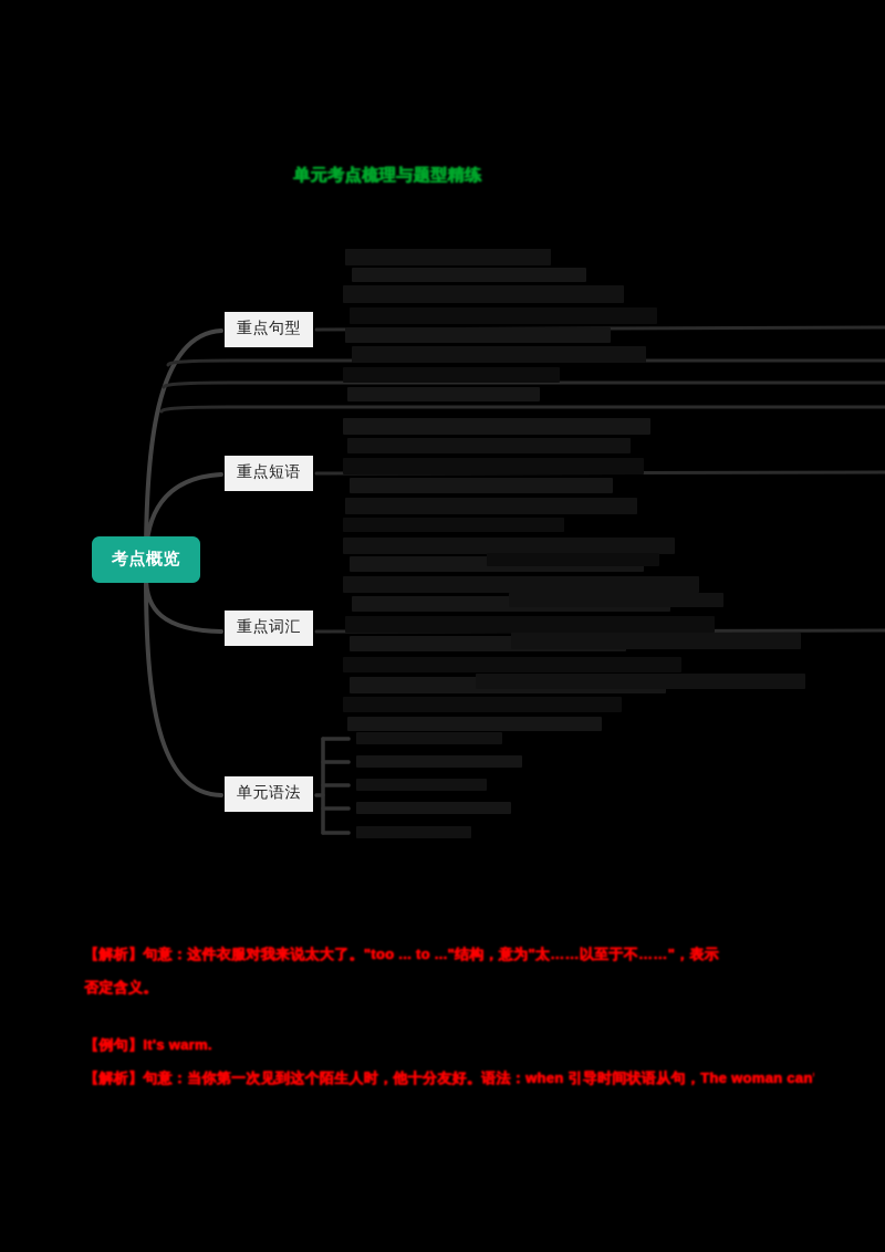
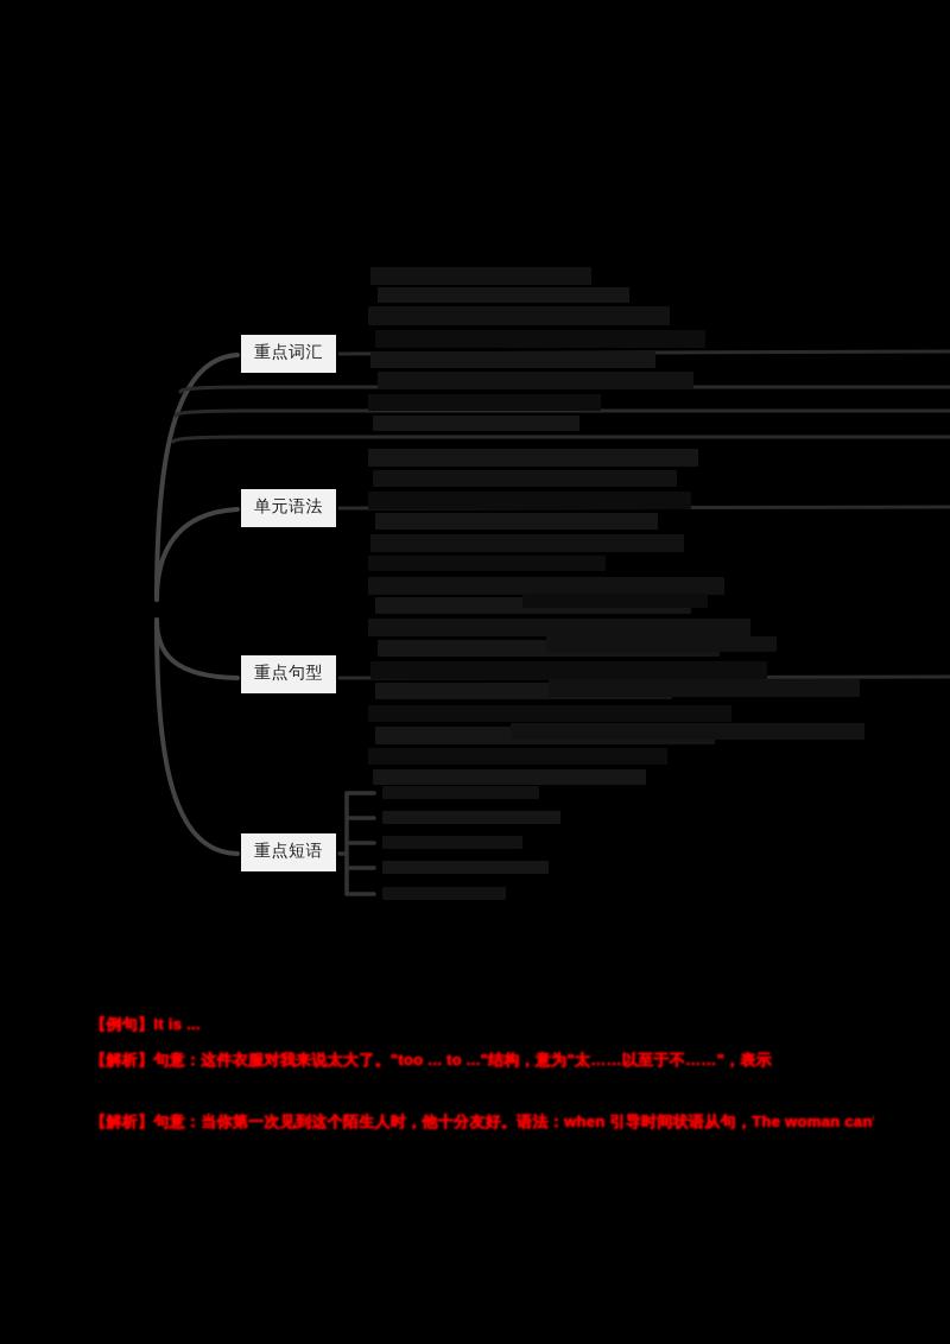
- 单元考点梳理与题型精练
- 考点概览
- 重点句型
+ 重点词汇
- 重点短语
+ 单元语法
- 重点词汇
+ 重点句型
- 单元语法
+ 重点短语
+ 【例句】It is ...
  【解析】句意：这件衣服对我来说太大了。"too ... to ..."结构，意为"太……以至于不……"，表示
- 否定含义。
- 【例句】It's warm.
  【解析】句意：当你第一次见到这个陌生人时，他十分友好。语法：when 引导时间状语从句，The woman can
